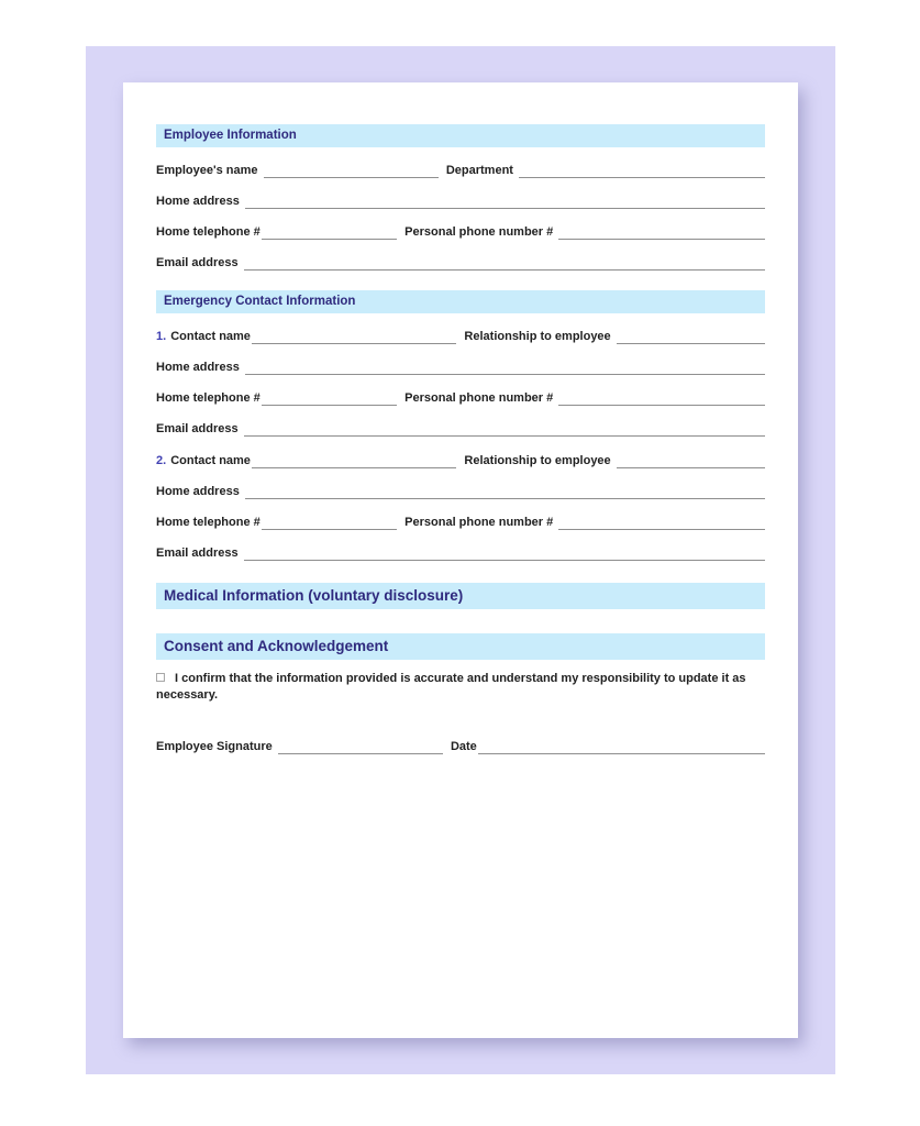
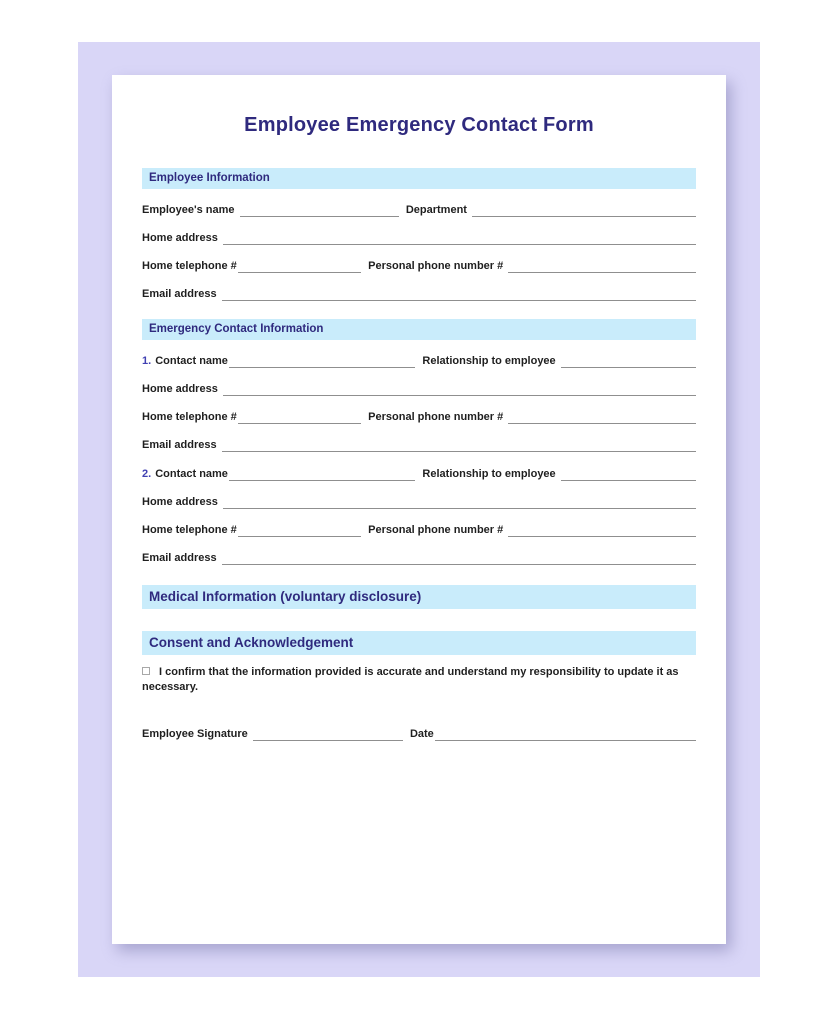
+ Employee Emergency Contact Form
  Employee Information
  Employee's name
  Department
  Home address
  Home telephone #
  Personal phone number #
  Email address
  Emergency Contact Information
  1.
  Contact name
  Relationship to employee
  Home address
  Home telephone #
  Personal phone number #
  Email address
  2.
  Contact name
  Relationship to employee
  Home address
  Home telephone #
  Personal phone number #
  Email address
  Medical Information (voluntary disclosure)
  Consent and Acknowledgement
  I confirm that the information provided is accurate and understand my responsibility to update it as necessary.
  Employee Signature
  Date
